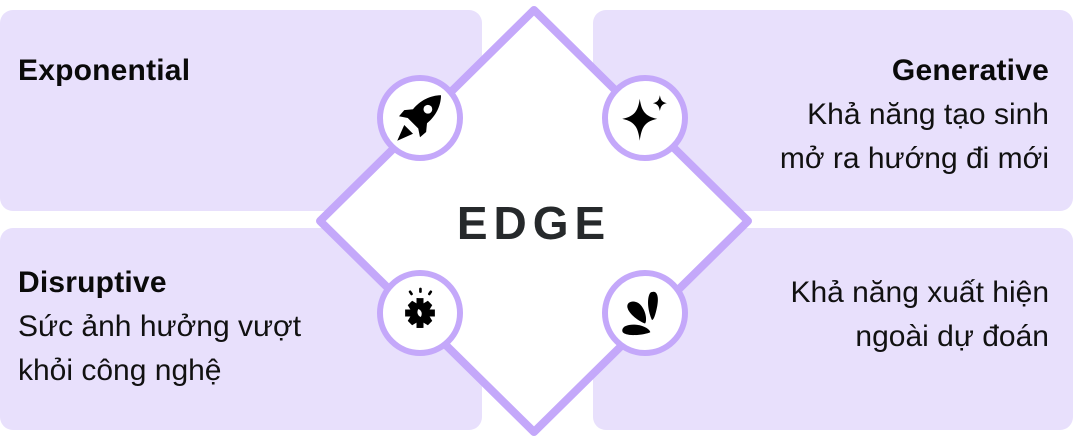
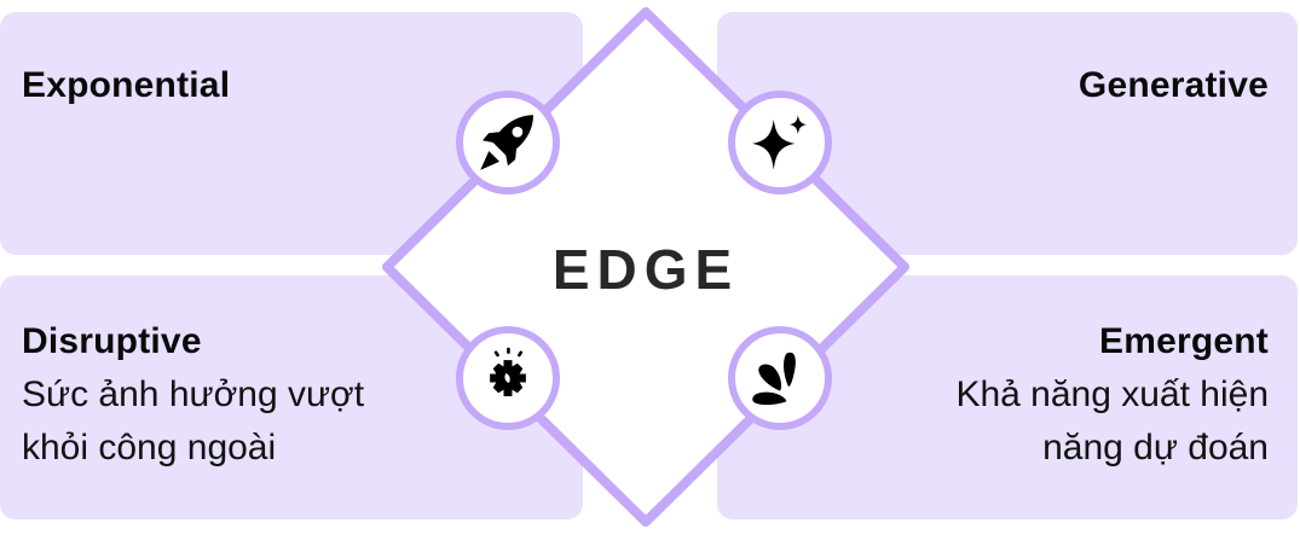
  Exponential
  Generative
- Khả năng tạo sinh mở ra hướng đi mới
  Disruptive
- Sức ảnh hưởng vượt khỏi công nghệ
+ Sức ảnh hưởng vượt khỏi công ngoài
+ Emergent
- Khả năng xuất hiện ngoài dự đoán
+ Khả năng xuất hiện năng dự đoán
  EDGE
